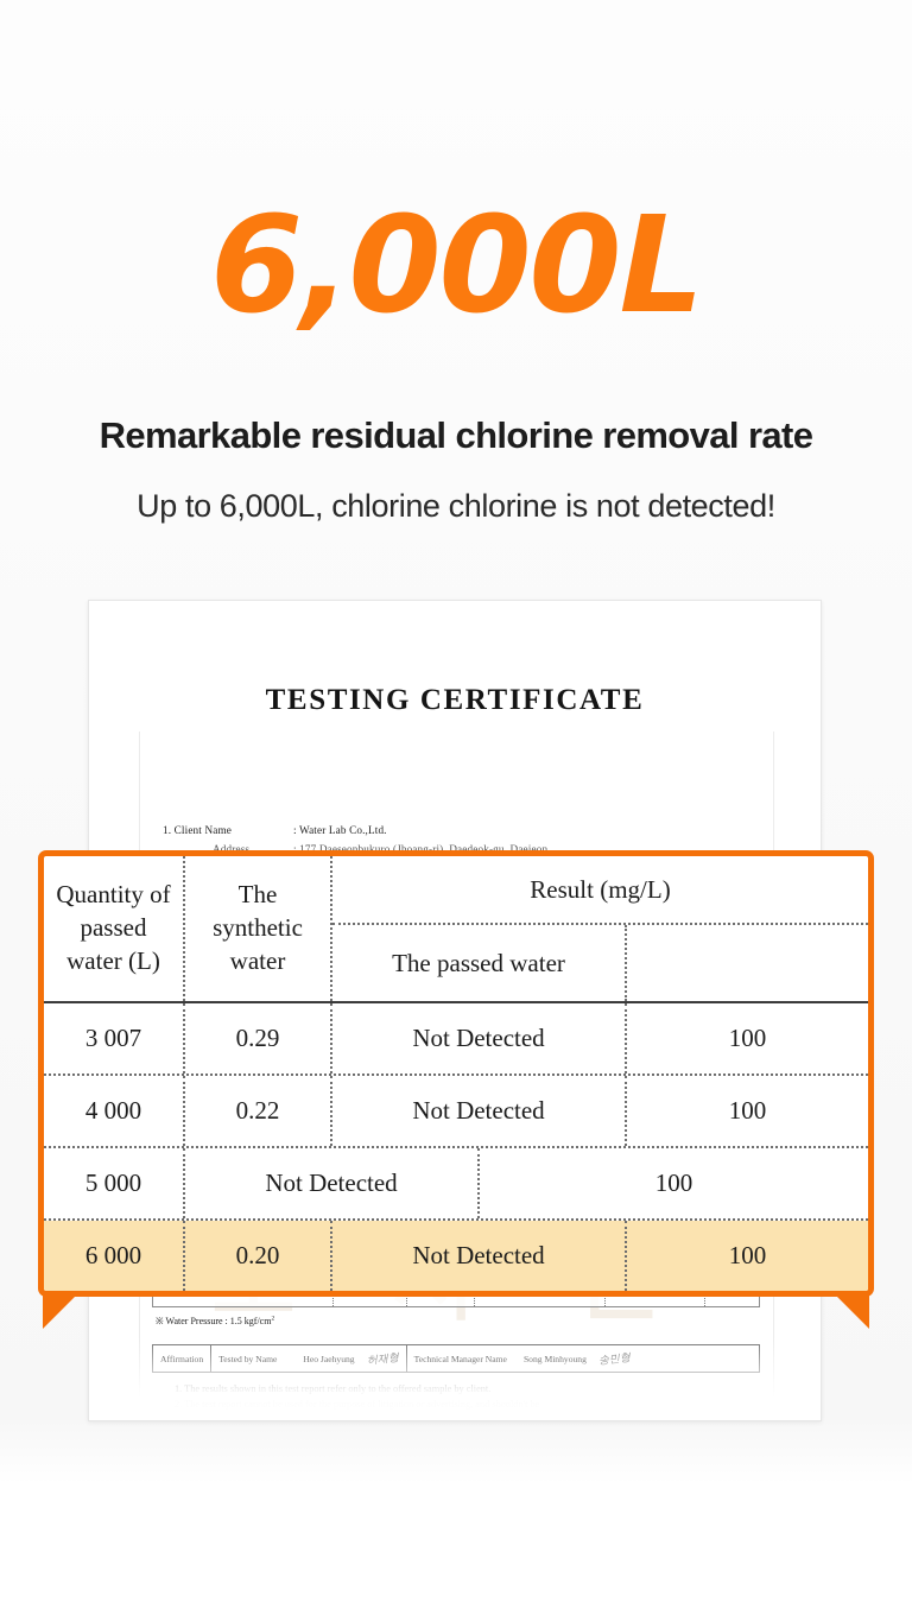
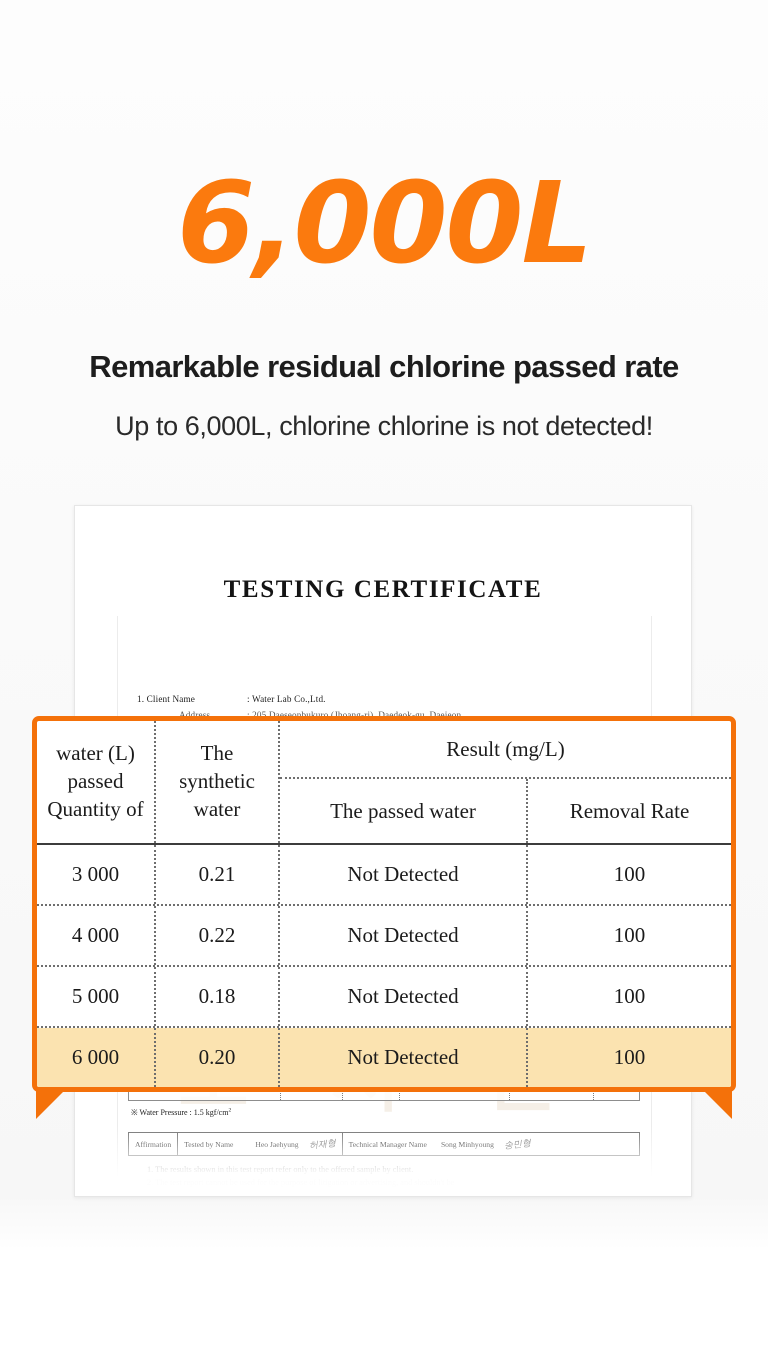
  6,000L
- Remarkable residual chlorine removal rate
+ Remarkable residual chlorine passed rate
  Up to 6,000L, chlorine chlorine is not detected!
  TESTING CERTIFICATE
  1. Client Name : Water Lab Co.,Ltd.
- Address : 177 Daeseonbukuro (Jhoang-ri), Daedeok-gu, Daejeon
+ Address : 205 Daeseonbukuro (Jhoang-ri), Daedeok-gu, Daejeon
  ※ Water Pressure : 1.5 kgf/cm
- Quantity of
+ water (L)
  passed
- water (L)
+ Quantity of
  The
  synthetic
  water
  Result (mg/L)
  The passed water
+ Removal Rate
- 3 007
+ 3 000
- 0.29
+ 0.21
  Not Detected
  100
  4 000
  0.22
  Not Detected
  100
  5 000
+ 0.18
  Not Detected
  100
  6 000
  0.20
  Not Detected
  100
